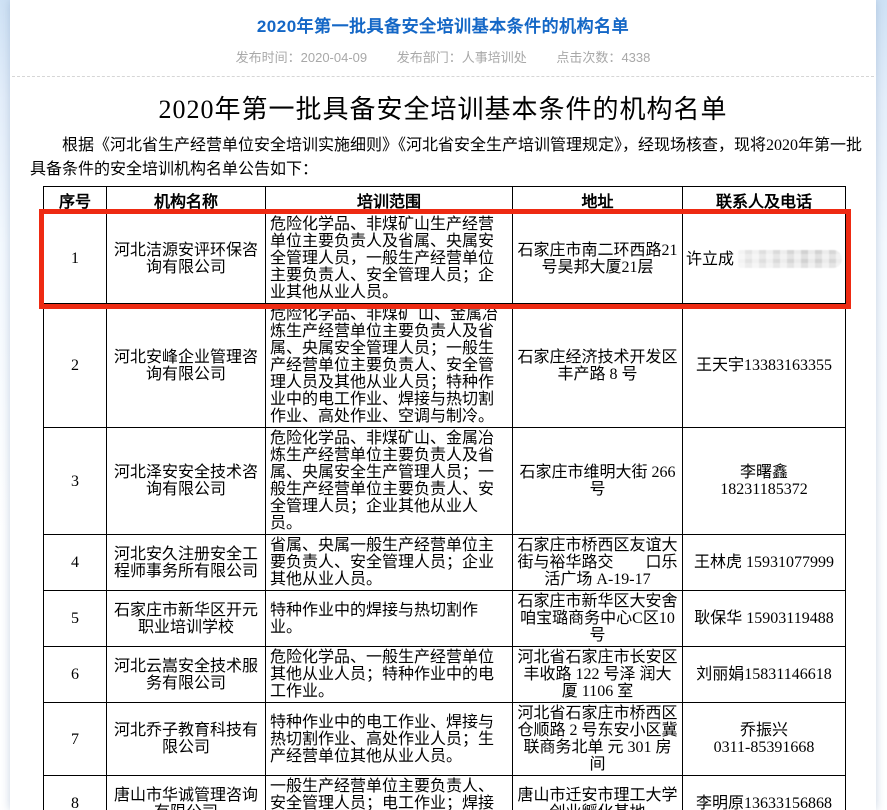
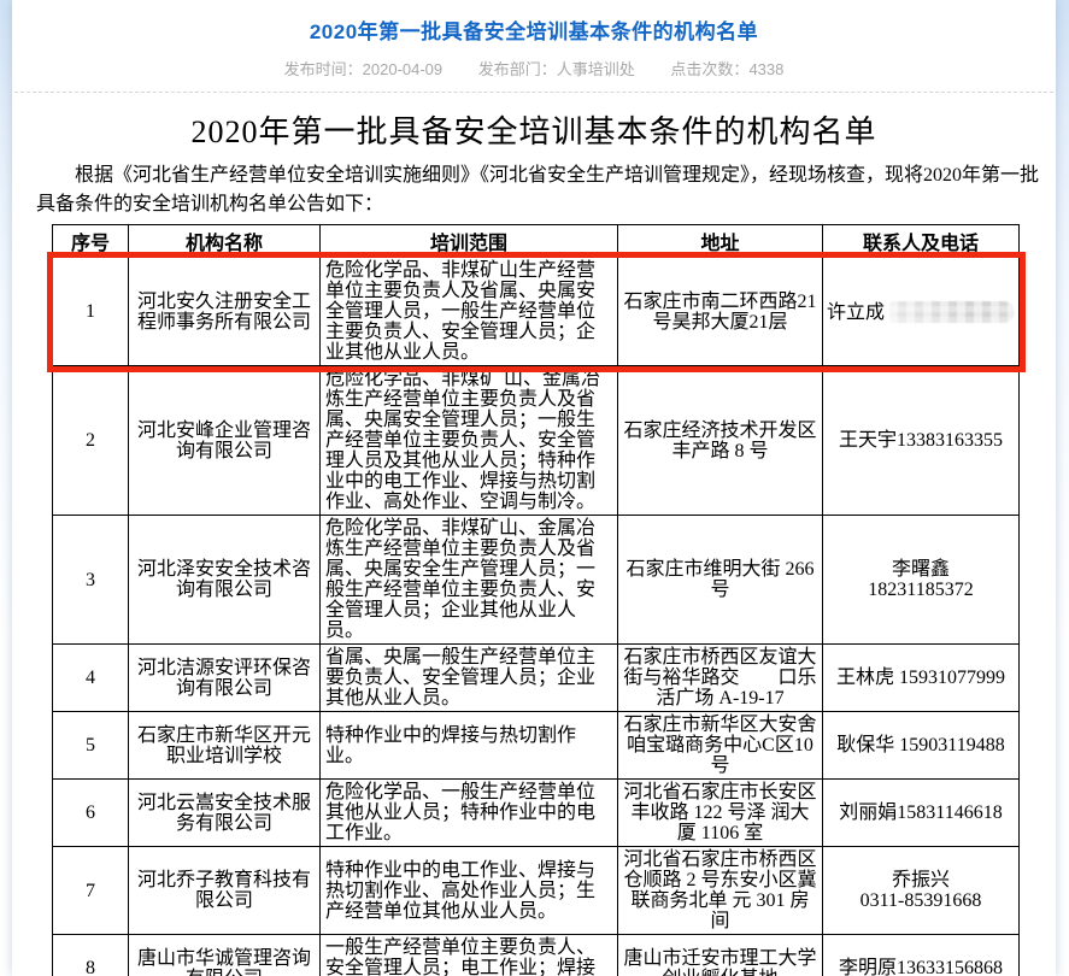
  2020年第一批具备安全培训基本条件的机构名单
  发布时间：2020-04-09 发布部门：人事培训处 点击次数：4338
  2020年第一批具备安全培训基本条件的机构名单
  根据《河北省生产经营单位安全培训实施细则》《河北省安全生产培训管理规定》，经现场核查，现将2020年第一批具备条件的安全培训机构名单公告如下：
  序号	机构名称	培训范围	地址	联系人及电话
- 1	河北洁源安评环保咨询有限公司	危险化学品、非煤矿山生产经营单位主要负责人及省属、央属安全管理人员，一般生产经营单位主要负责人、安全管理人员；企业其他从业人员。	石家庄市南二环西路21号昊邦大厦21层	许立成
+ 1	河北安久注册安全工程师事务所有限公司	危险化学品、非煤矿山生产经营单位主要负责人及省属、央属安全管理人员，一般生产经营单位主要负责人、安全管理人员；企业其他从业人员。	石家庄市南二环西路21号昊邦大厦21层	许立成
  2	河北安峰企业管理咨询有限公司	危险化学品、非煤矿 山、金属冶炼生产经营单位主要负责人及省属、央属安全管理人员；一般生产经营单位主要负责人、安全管理人员及其他从业人员；特种作业中的电工作业、焊接与热切割作业、高处作业、空调与制冷。	石家庄经济技术开发区丰产路 8 号	王天宇13383163355
  3	河北泽安安全技术咨询有限公司	危险化学品、非煤矿山、金属冶炼生产经营单位主要负责人及省属、央属安全生产管理人员；一般生产经营单位主要负责人、安全管理人员；企业其他从业人员。	石家庄市维明大街 266 号	李曙鑫 18231185372
- 4	河北安久注册安全工程师事务所有限公司	省属、央属一般生产经营单位主要负责人、安全管理人员；企业其他从业人员。	石家庄市桥西区友谊大街与裕华路交 口乐活广场 A-19-17	王林虎 15931077999
+ 4	河北洁源安评环保咨询有限公司	省属、央属一般生产经营单位主要负责人、安全管理人员；企业其他从业人员。	石家庄市桥西区友谊大街与裕华路交 口乐活广场 A-19-17	王林虎 15931077999
  5	石家庄市新华区开元职业培训学校	特种作业中的焊接与热切割作业。	石家庄市新华区大安舍咱宝璐商务中心C区10号	耿保华 15903119488
  6	河北云嵩安全技术服务有限公司	危险化学品、一般生产经营单位其他从业人员；特种作业中的电工作业。	河北省石家庄市长安区丰收路 122 号泽 润大厦 1106 室	刘丽娟15831146618
  7	河北乔子教育科技有限公司	特种作业中的电工作业、焊接与热切割作业、高处作业人员；生产经营单位其他从业人员。	河北省石家庄市桥西区仓顺路 2 号东安小区冀联商务北单 元 301 房间	乔振兴 0311-85391668
  8	唐山市华诚管理咨询	一般生产经营单位主要负责人、安全管理人员；电工作业；焊接	唐山市迁安市理工大学	李明原13633156868
